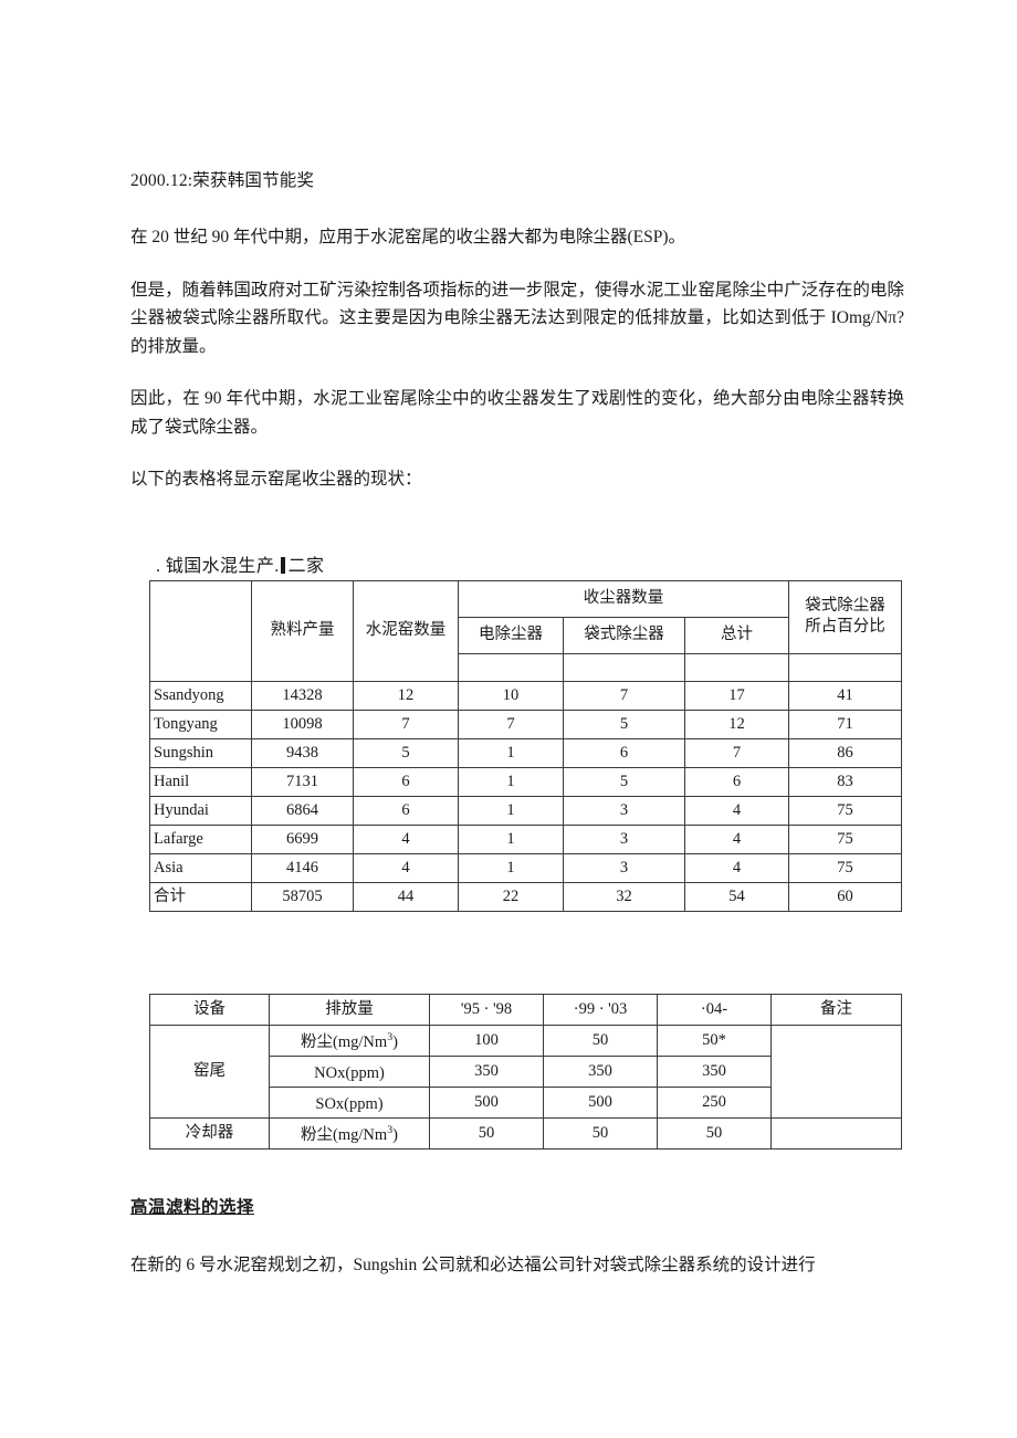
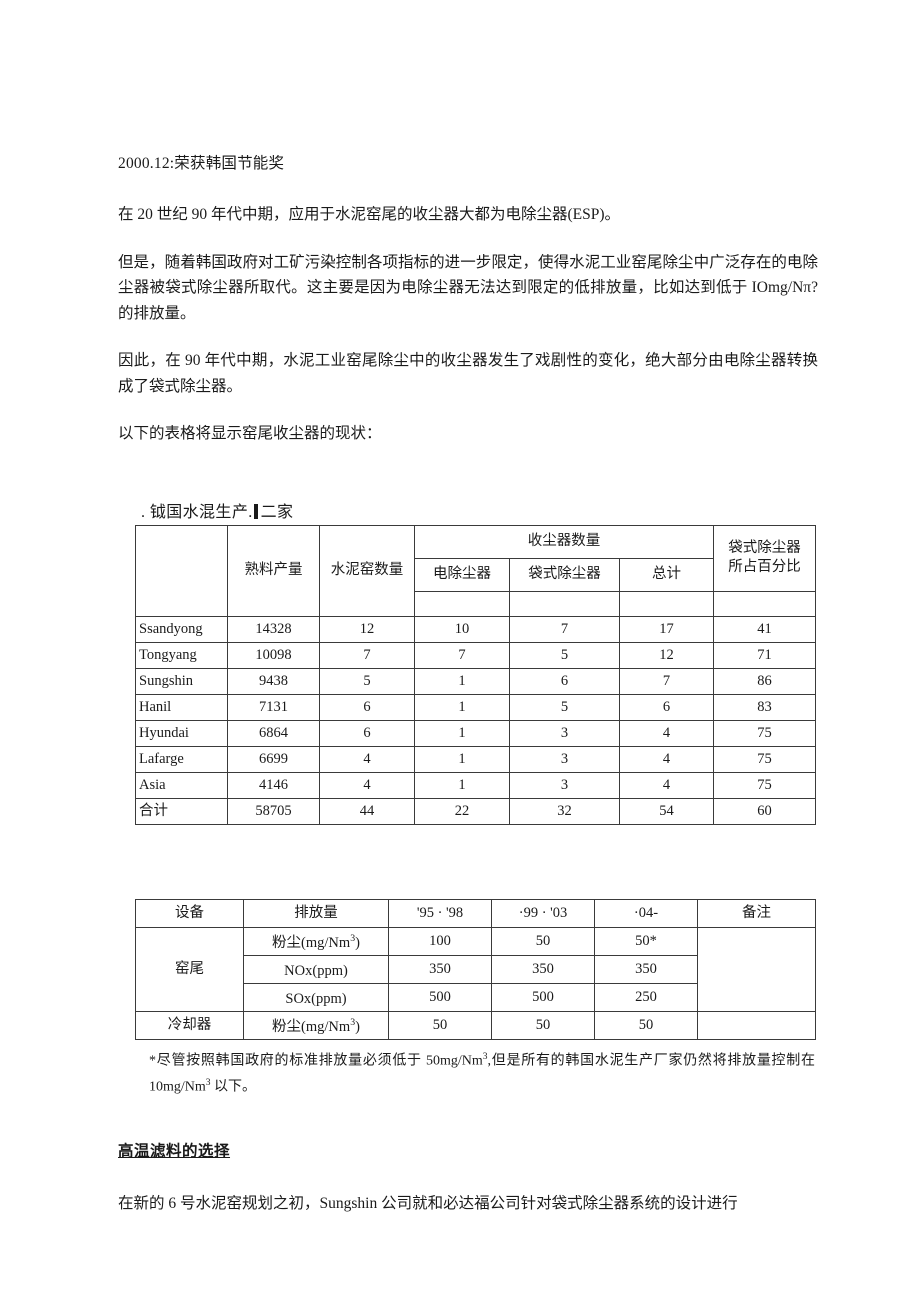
  2000.12:荣获韩国节能奖
  在 20 世纪 90 年代中期，应用于水泥窑尾的收尘器大都为电除尘器(ESP)。
  但是，随着韩国政府对工矿污染控制各项指标的进一步限定，使得水泥工业窑尾除尘中广泛存在的电除尘器被袋式除尘器所取代。这主要是因为电除尘器无法达到限定的低排放量，比如达到低于 IOmg/Nπ?的排放量。
  因此，在 90 年代中期，水泥工业窑尾除尘中的收尘器发生了戏剧性的变化，绝大部分由电除尘器转换成了袋式除尘器。
  以下的表格将显示窑尾收尘器的现状：
  . 钺国水混生产. 二家
  	熟料产量	水泥窑数量	收尘器数量	袋式除尘器 所占百分比
  电除尘器	袋式除尘器	总计
  Ssandyong	14328	12	10	7	17	41
  Tongyang	10098	7	7	5	12	71
  Sungshin	9438	5	1	6	7	86
  Hanil	7131	6	1	5	6	83
  Hyundai	6864	6	1	3	4	75
  Lafarge	6699	4	1	3	4	75
  Asia	4146	4	1	3	4	75
  合计	58705	44	22	32	54	60
  设备	排放量	'95 · '98	·99 · '03	·04-	备注
  窑尾	粉尘(mg/Nm3)	100	50	50*
  NOx(ppm)	350	350	350
  SOx(ppm)	500	500	250
  冷却器	粉尘(mg/Nm3)	50	50	50
+ *尽管按照韩国政府的标准排放量必须低于 50mg/Nm3,但是所有的韩国水泥生产厂家仍然将排放量控制在 10mg/Nm3 以下。
  高温滤料的选择
  在新的 6 号水泥窑规划之初，Sungshin 公司就和必达福公司针对袋式除尘器系统的设计进行
